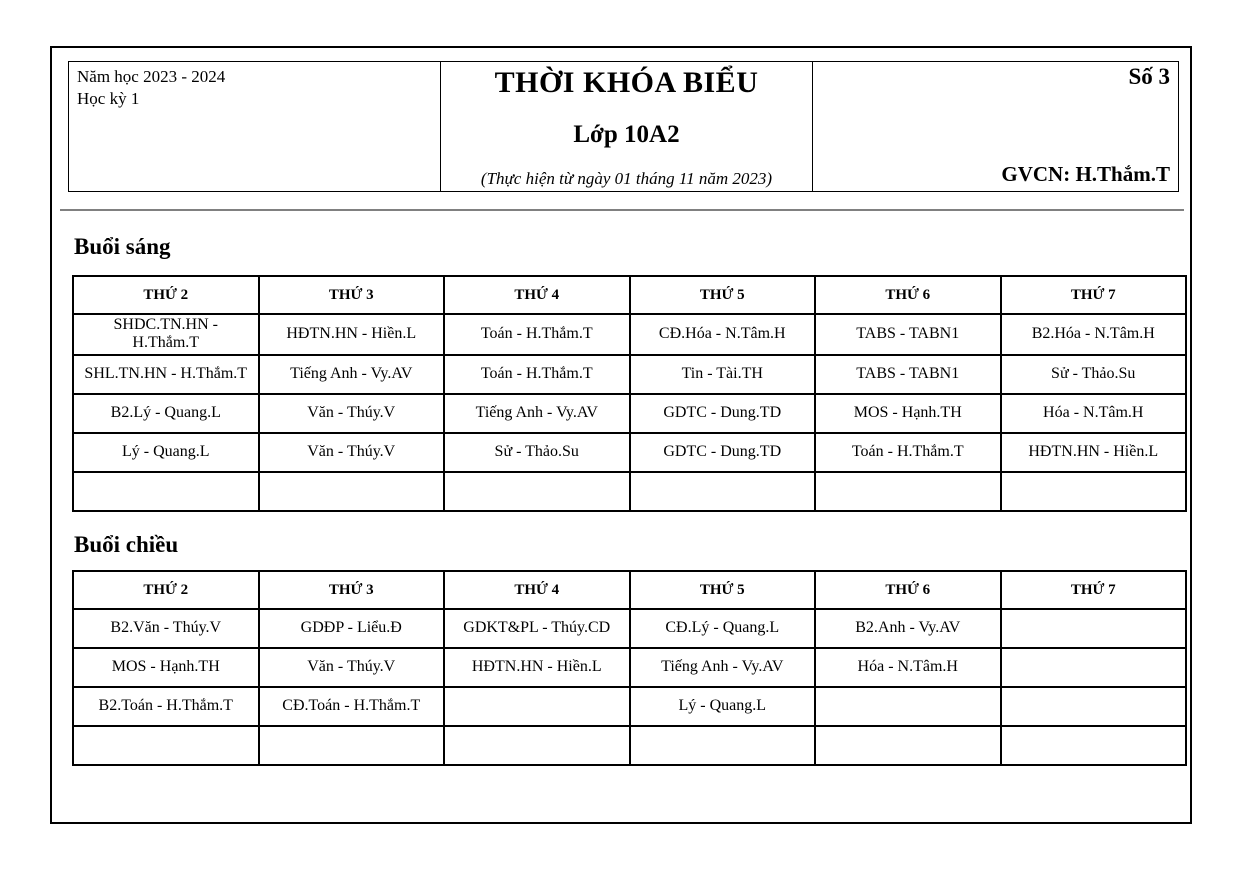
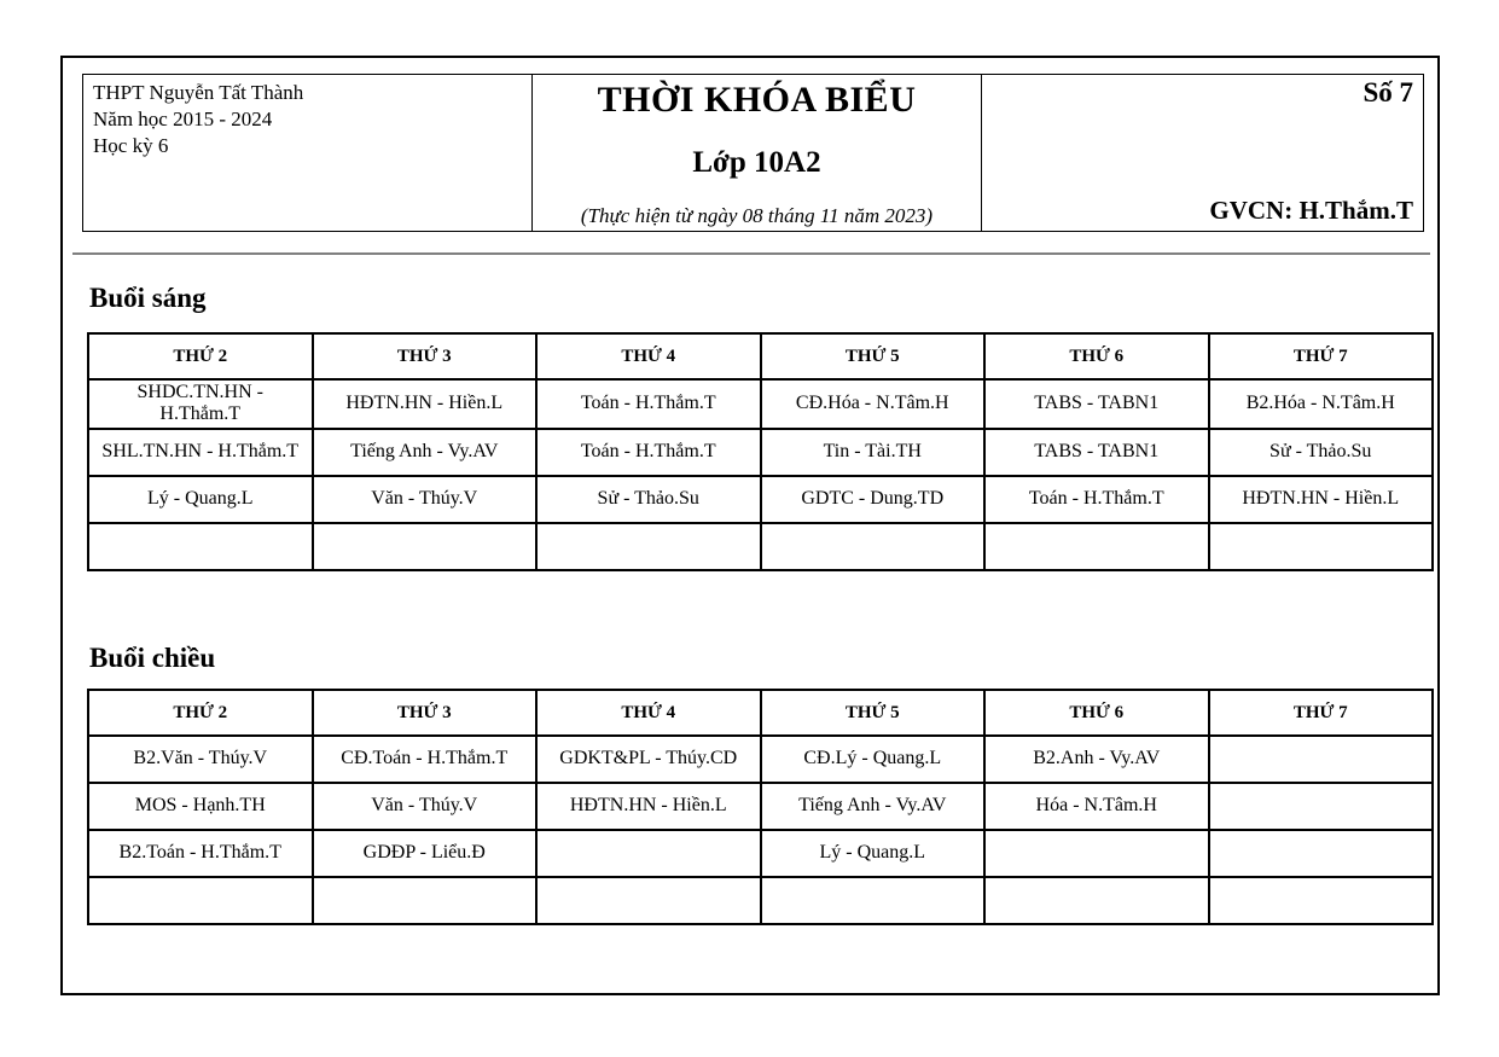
+ THPT Nguyễn Tất Thành
- Năm học 2023 - 2024
+ Năm học 2015 - 2024
- Học kỳ 1
+ Học kỳ 6
  THỜI KHÓA BIỂU
  Lớp 10A2
- (Thực hiện từ ngày 01 tháng 11 năm 2023)
+ (Thực hiện từ ngày 08 tháng 11 năm 2023)
- Số 3
+ Số 7
  GVCN: H.Thắm.T
  Buổi sáng
  THỨ 2	THỨ 3	THỨ 4	THỨ 5	THỨ 6	THỨ 7
  SHDC.TN.HN - H.Thắm.T	HĐTN.HN - Hiền.L	Toán - H.Thắm.T	CĐ.Hóa - N.Tâm.H	TABS - TABN1	B2.Hóa - N.Tâm.H
  SHL.TN.HN - H.Thắm.T	Tiếng Anh - Vy.AV	Toán - H.Thắm.T	Tin - Tài.TH	TABS - TABN1	Sử - Thảo.Su
- B2.Lý - Quang.L	Văn - Thúy.V	Tiếng Anh - Vy.AV	GDTC - Dung.TD	MOS - Hạnh.TH	Hóa - N.Tâm.H
  Lý - Quang.L	Văn - Thúy.V	Sử - Thảo.Su	GDTC - Dung.TD	Toán - H.Thắm.T	HĐTN.HN - Hiền.L
  Buổi chiều
  THỨ 2	THỨ 3	THỨ 4	THỨ 5	THỨ 6	THỨ 7
- B2.Văn - Thúy.V	GDĐP - Liểu.Đ	GDKT&PL - Thúy.CD	CĐ.Lý - Quang.L	B2.Anh - Vy.AV
+ B2.Văn - Thúy.V	CĐ.Toán - H.Thắm.T	GDKT&PL - Thúy.CD	CĐ.Lý - Quang.L	B2.Anh - Vy.AV
  MOS - Hạnh.TH	Văn - Thúy.V	HĐTN.HN - Hiền.L	Tiếng Anh - Vy.AV	Hóa - N.Tâm.H
- B2.Toán - H.Thắm.T	CĐ.Toán - H.Thắm.T		Lý - Quang.L
+ B2.Toán - H.Thắm.T	GDĐP - Liểu.Đ		Lý - Quang.L
